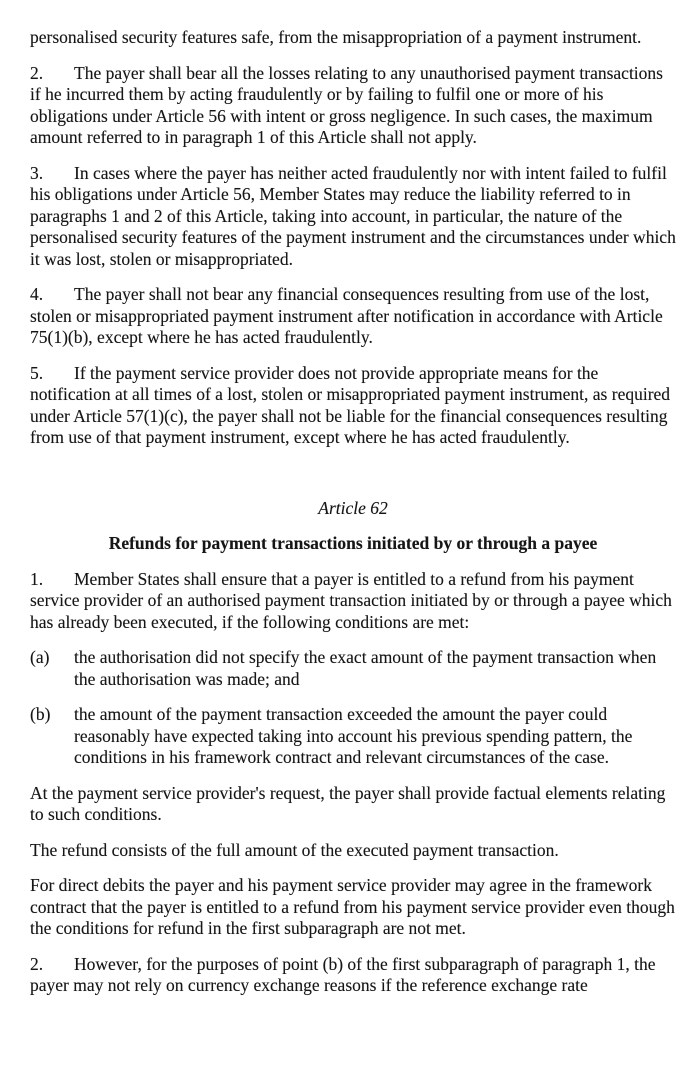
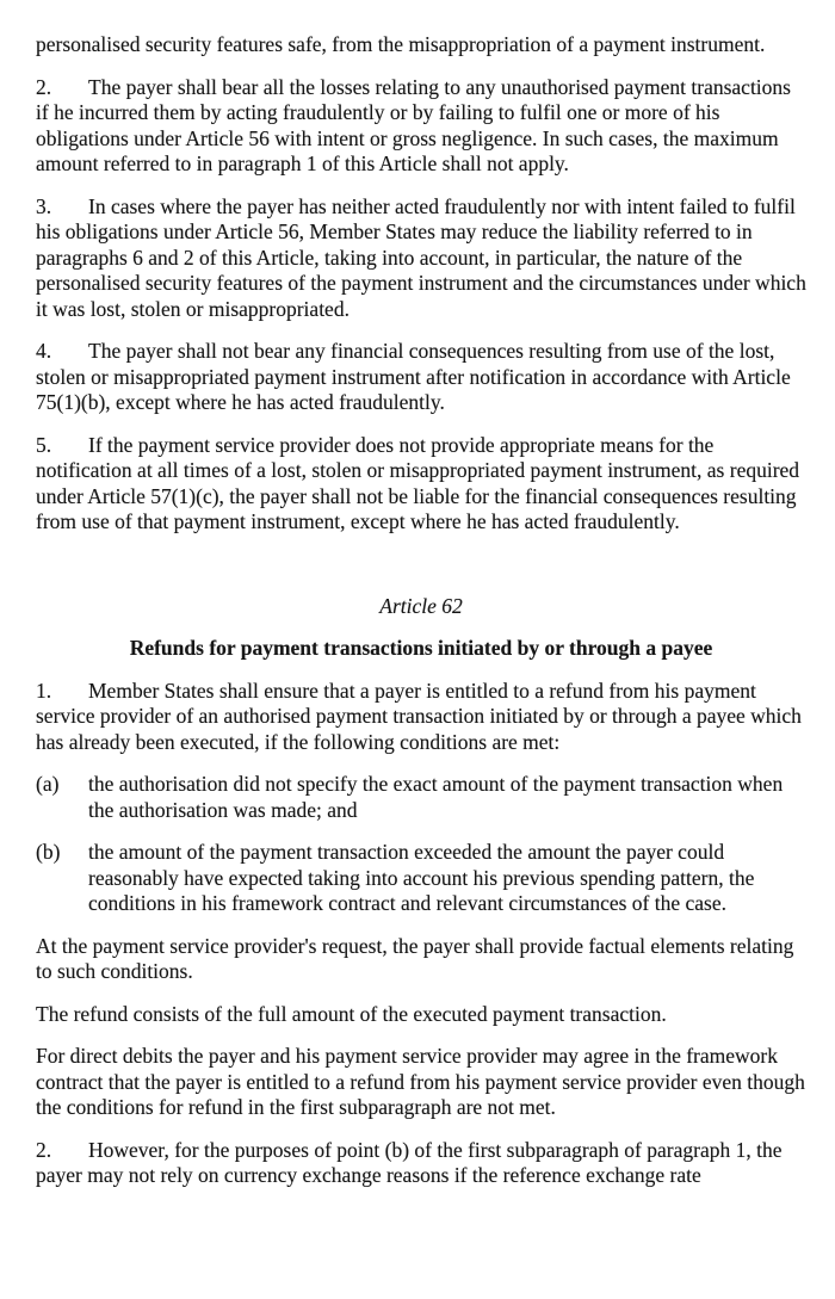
  personalised security features safe, from the misappropriation of a payment instrument.
  2. The payer shall bear all the losses relating to any unauthorised payment transactions if he incurred them by acting fraudulently or by failing to fulfil one or more of his obligations under Article 56 with intent or gross negligence. In such cases, the maximum amount referred to in paragraph 1 of this Article shall not apply.
- 3. In cases where the payer has neither acted fraudulently nor with intent failed to fulfil his obligations under Article 56, Member States may reduce the liability referred to in paragraphs 1 and 2 of this Article, taking into account, in particular, the nature of the personalised security features of the payment instrument and the circumstances under which it was lost, stolen or misappropriated.
+ 3. In cases where the payer has neither acted fraudulently nor with intent failed to fulfil his obligations under Article 56, Member States may reduce the liability referred to in paragraphs 6 and 2 of this Article, taking into account, in particular, the nature of the personalised security features of the payment instrument and the circumstances under which it was lost, stolen or misappropriated.
  4. The payer shall not bear any financial consequences resulting from use of the lost, stolen or misappropriated payment instrument after notification in accordance with Article 75(1)(b), except where he has acted fraudulently.
  5. If the payment service provider does not provide appropriate means for the notification at all times of a lost, stolen or misappropriated payment instrument, as required under Article 57(1)(c), the payer shall not be liable for the financial consequences resulting from use of that payment instrument, except where he has acted fraudulently.
  Article 62
  Refunds for payment transactions initiated by or through a payee
  1. Member States shall ensure that a payer is entitled to a refund from his payment service provider of an authorised payment transaction initiated by or through a payee which has already been executed, if the following conditions are met:
  (a) the authorisation did not specify the exact amount of the payment transaction when the authorisation was made; and
  (b) the amount of the payment transaction exceeded the amount the payer could reasonably have expected taking into account his previous spending pattern, the conditions in his framework contract and relevant circumstances of the case.
  At the payment service provider's request, the payer shall provide factual elements relating to such conditions.
  The refund consists of the full amount of the executed payment transaction.
  For direct debits the payer and his payment service provider may agree in the framework contract that the payer is entitled to a refund from his payment service provider even though the conditions for refund in the first subparagraph are not met.
  2. However, for the purposes of point (b) of the first subparagraph of paragraph 1, the payer may not rely on currency exchange reasons if the reference exchange rate
